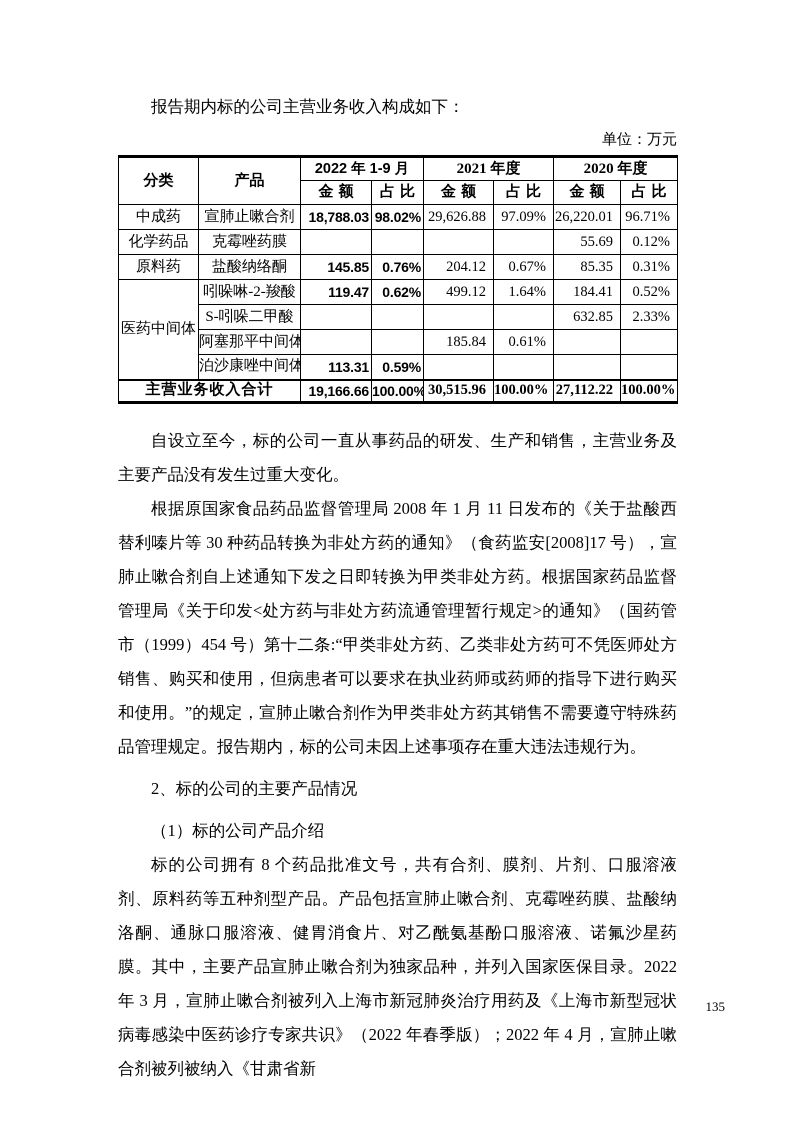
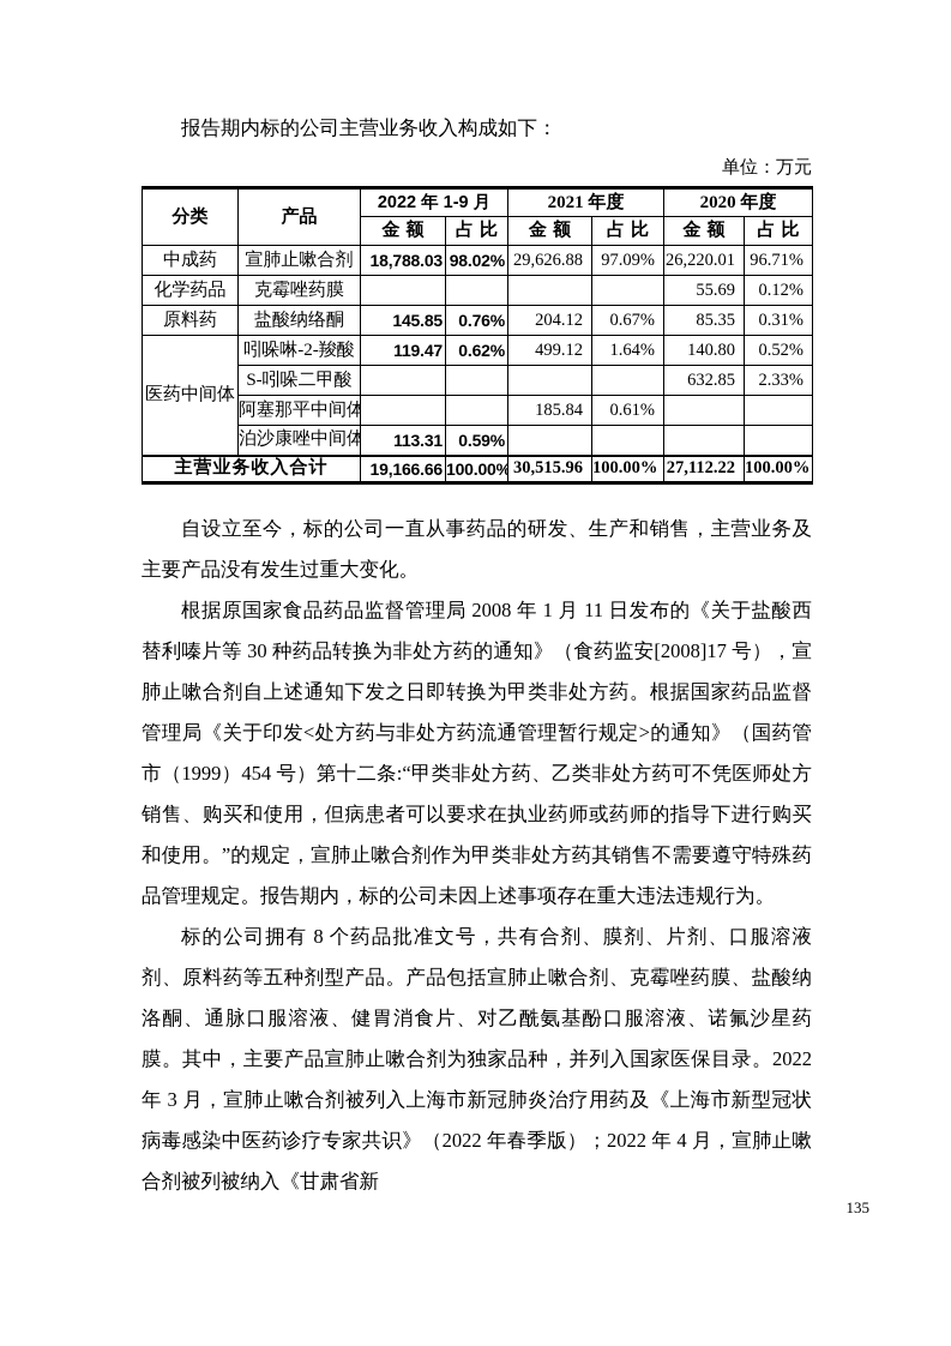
  报告期内标的公司主营业务收入构成如下：
  单位：万元
  分类	产品	2022 年 1-9 月	2021 年度	2020 年度
  金额	占比	金额	占比	金额	占比
  中成药	宣肺止嗽合剂	18,788.03	98.02%	29,626.88	97.09%	26,220.01	96.71%
  化学药品	克霉唑药膜					55.69	0.12%
  原料药	盐酸纳络酮	145.85	0.76%	204.12	0.67%	85.35	0.31%
- 医药中间体	吲哚啉-2-羧酸	119.47	0.62%	499.12	1.64%	184.41	0.52%
+ 医药中间体	吲哚啉-2-羧酸	119.47	0.62%	499.12	1.64%	140.80	0.52%
  S-吲哚二甲酸					632.85	2.33%
  阿塞那平中间体			185.84	0.61%
  泊沙康唑中间体	113.31	0.59%
  主营业务收入合计	19,166.66	100.00%	30,515.96	100.00%	27,112.22	100.00%
  自设立至今，标的公司一直从事药品的研发、生产和销售，主营业务及主要产品没有发生过重大变化。
  根据原国家食品药品监督管理局 2008 年 1 月 11 日发布的《关于盐酸西替利嗪片等 30 种药品转换为非处方药的通知》（食药监安[2008]17 号），宣肺止嗽合剂自上述通知下发之日即转换为甲类非处方药。根据国家药品监督管理局《关于印发<处方药与非处方药流通管理暂行规定>的通知》（国药管市（1999）454 号）第十二条:“甲类非处方药、乙类非处方药可不凭医师处方销售、购买和使用，但病患者可以要求在执业药师或药师的指导下进行购买和使用。”的规定，宣肺止嗽合剂作为甲类非处方药其销售不需要遵守特殊药品管理规定。报告期内，标的公司未因上述事项存在重大违法违规行为。
- 2、标的公司的主要产品情况
- （1）标的公司产品介绍
  标的公司拥有 8 个药品批准文号，共有合剂、膜剂、片剂、口服溶液剂、原料药等五种剂型产品。产品包括宣肺止嗽合剂、克霉唑药膜、盐酸纳洛酮、通脉口服溶液、健胃消食片、对乙酰氨基酚口服溶液、诺氟沙星药膜。其中，主要产品宣肺止嗽合剂为独家品种，并列入国家医保目录。2022 年 3 月，宣肺止嗽合剂被列入上海市新冠肺炎治疗用药及《上海市新型冠状病毒感染中医药诊疗专家共识》（2022 年春季版）；2022 年 4 月，宣肺止嗽合剂被列被纳入《甘肃省新
  135
